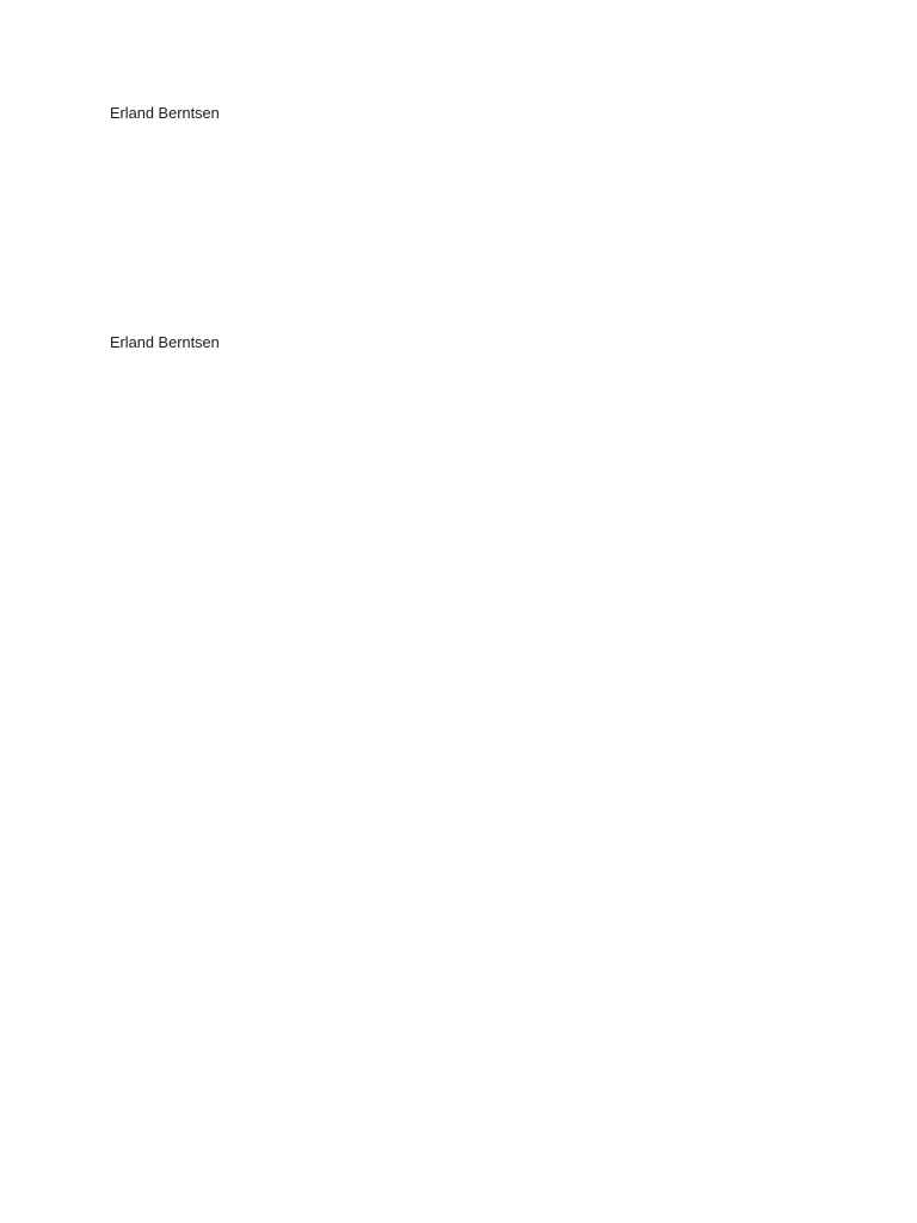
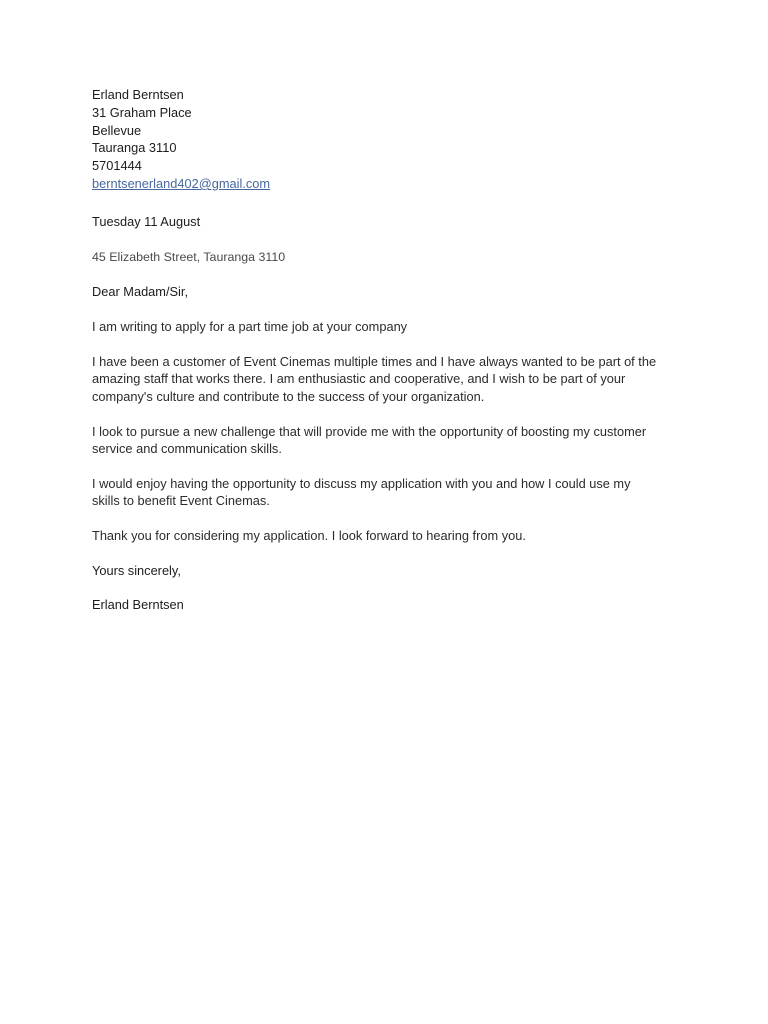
  Erland Berntsen
+ 31 Graham Place
+ Bellevue
+ Tauranga 3110
+ 5701444
+ berntsenerland402@gmail.com
+ Tuesday 11 August
+ 45 Elizabeth Street, Tauranga 3110
+ Dear Madam/Sir,
+ I am writing to apply for a part time job at your company
+ I have been a customer of Event Cinemas multiple times and I have always wanted to be part of the amazing staff that works there. I am enthusiastic and cooperative, and I wish to be part of your company's culture and contribute to the success of your organization.
+ I look to pursue a new challenge that will provide me with the opportunity of boosting my customer service and communication skills.
+ I would enjoy having the opportunity to discuss my application with you and how I could use my skills to benefit Event Cinemas.
+ Thank you for considering my application. I look forward to hearing from you.
+ Yours sincerely,
  Erland Berntsen
